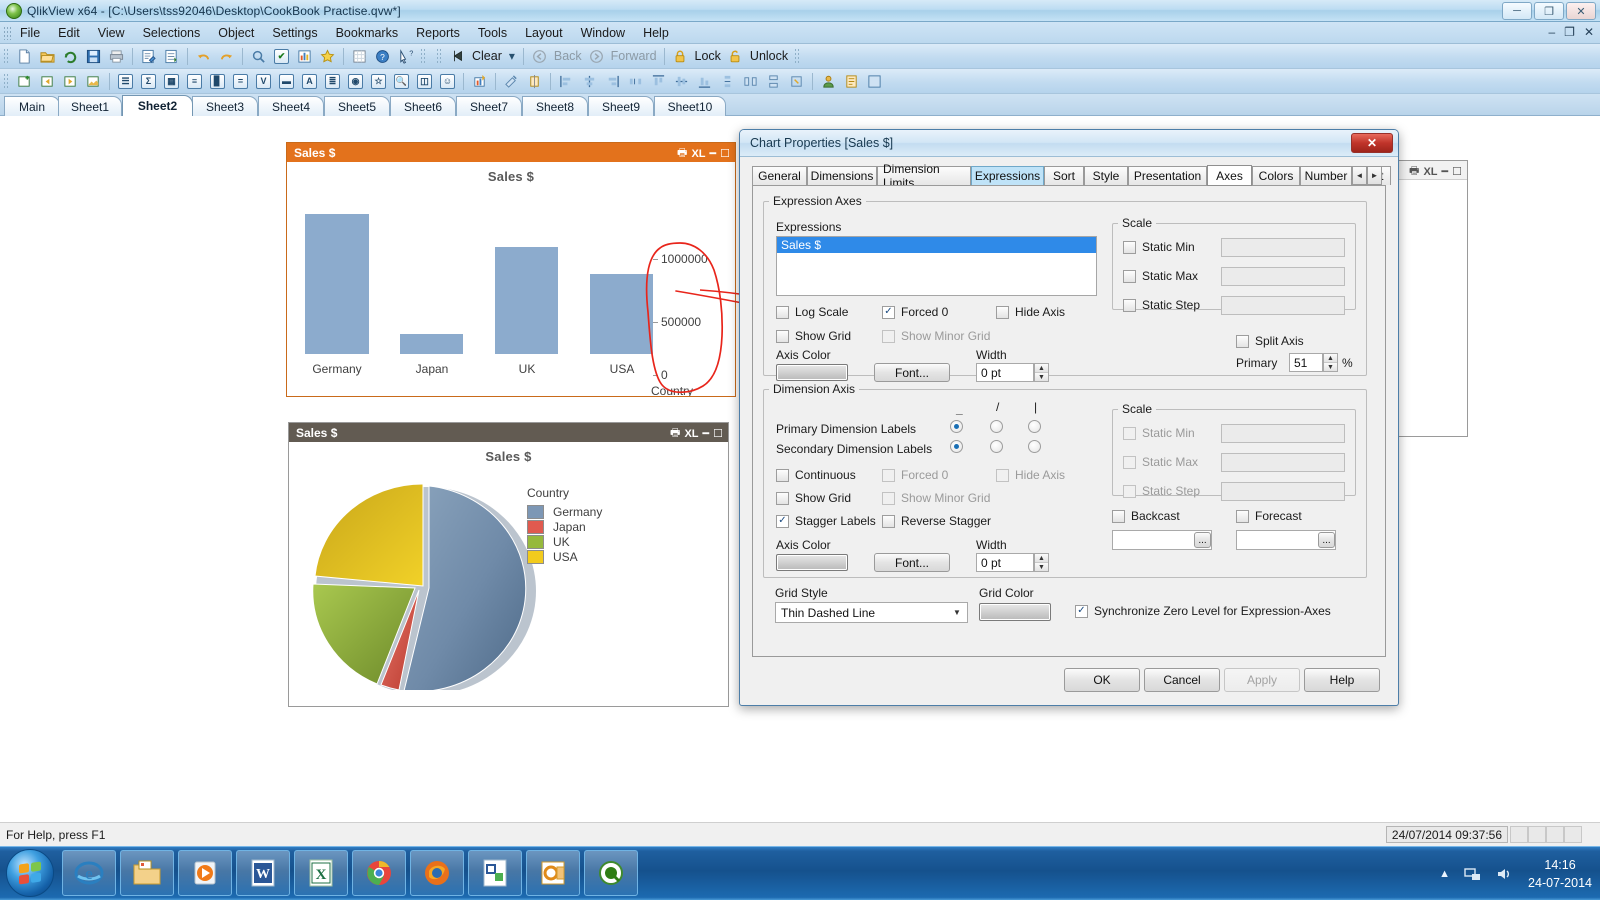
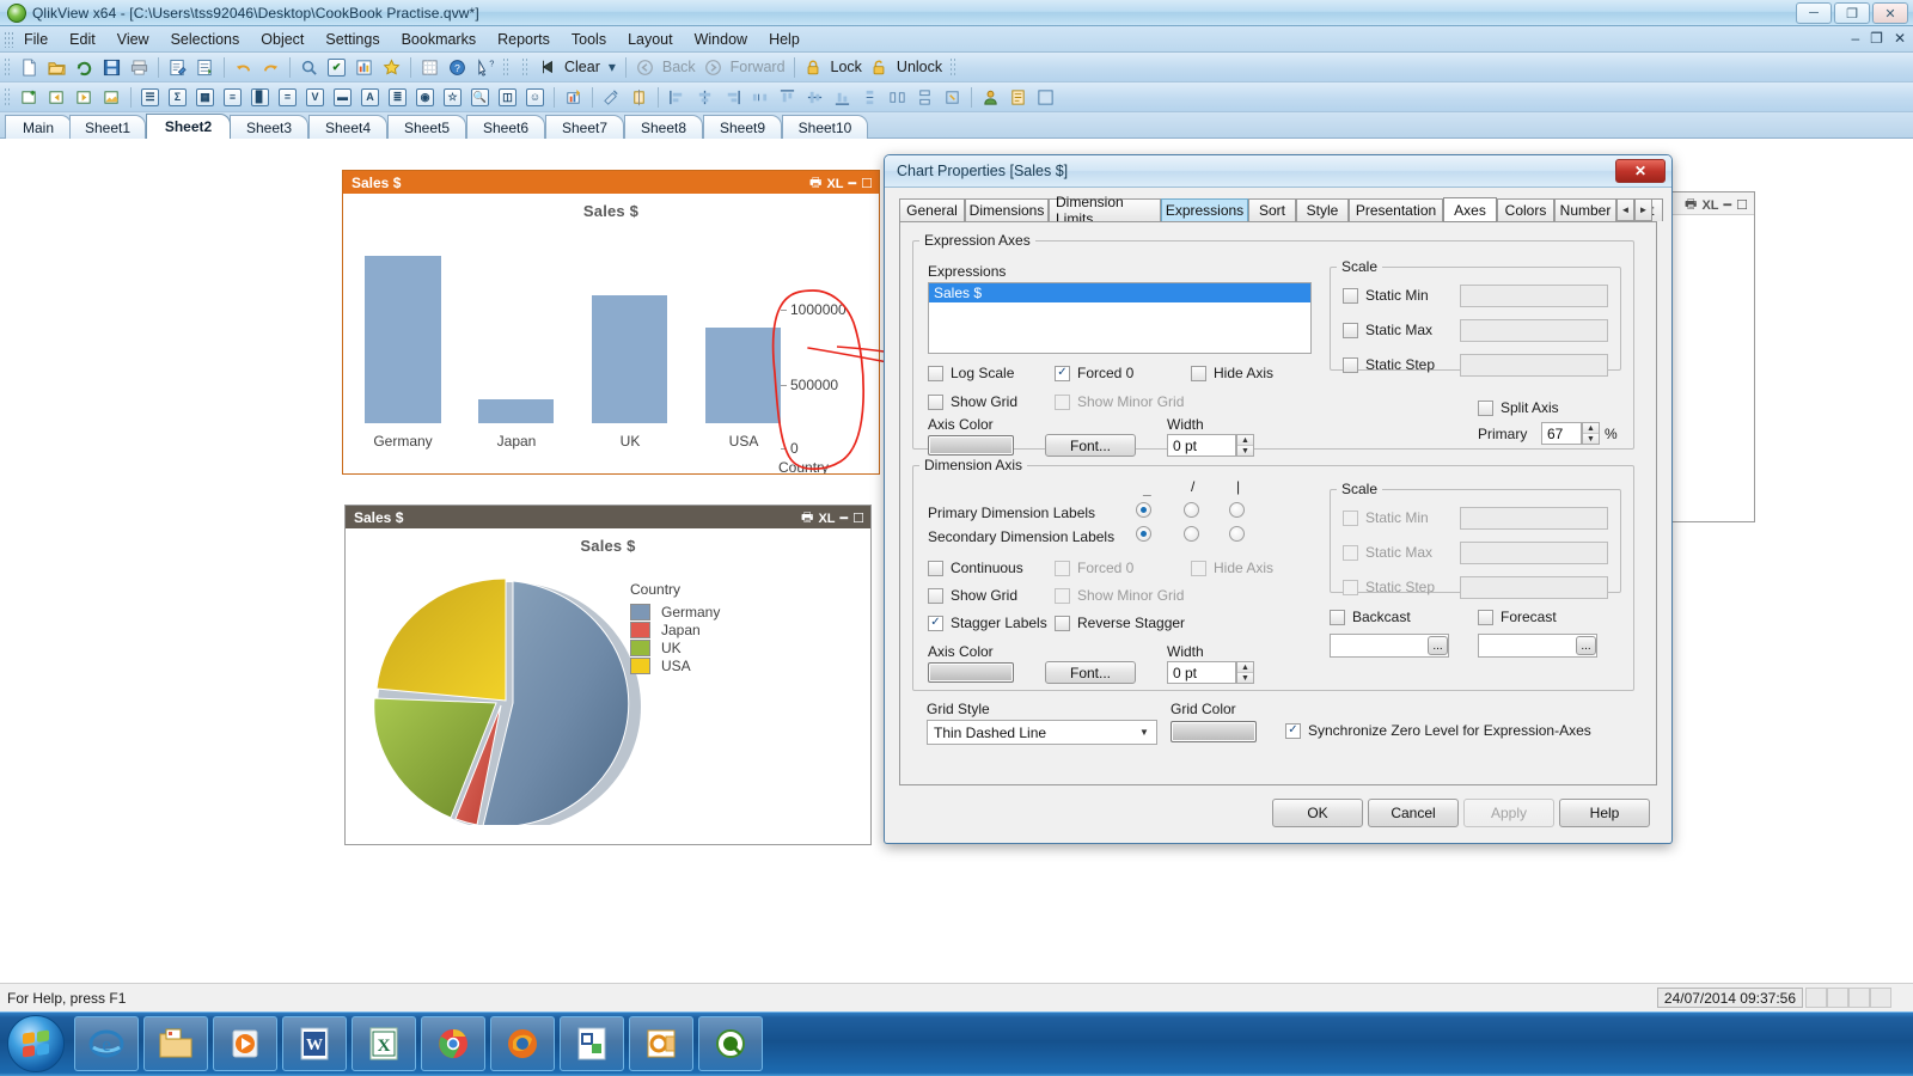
  QlikView x64 - [C:\Users\tss92046\Desktop\CookBook Practise.qvw*]
  ─
  ❐
  ✕
  File
  Edit
  View
  Selections
  Object
  Settings
  Bookmarks
  Reports
  Tools
  Layout
  Window
  Help
  –
  ❐
  ✕
  ✔
  ?
  ?
  Clear
  ▾
  Back
  Forward
  Lock
  Unlock
  ☰
  Σ
  ▦
  ≡
  ▊
  =
  V
  ▬
  A
  ≣
  ◉
  ☆
  🔍
  ◫
  ☺
  Main
  Sheet1
  Sheet2
  Sheet3
  Sheet4
  Sheet5
  Sheet6
  Sheet7
  Sheet8
  Sheet9
  Sheet10
  🖶
  XL
  ━
  ☐
  Sales $
  🖶
  XL
  ━
  ☐
  Sales $
  Germany
  Japan
  UK
  USA
  1000000
  500000
  0
  Contr
  Sales $
  🖶
  XL
  ━
  ☐
  Sales $
  Country
  Germany
  Japan
  UK
  USA
  Chart Properties [Sales $]
  ✕
  General
  Dimensions
  Dimension Limits
  Expressions
  Sort
  Style
  Presentation
  Axes
  Colors
  Number
  ◄
  ►
  Expression Axes
  Expressions
  Sales $
  Log Scale
  ✓
  Forced 0
  Hide Axis
  Show Grid
  Show Minor Grid
  Axis Color
  Font...
  Width
  0 pt
  Scale
  Static Min
  Static Max
  Static Step
  Split Axis
  Primary
- 51
+ 67
  %
  Dimension Axis
  _
  /
  |
  Primary Dimension Labels
  Secondary Dimension Labels
  Continuous
  Forced 0
  Hide Axis
  Show Grid
  Show Minor Grid
  ✓
  Stagger Labels
  Reverse Stagger
  Axis Color
  Font...
  Width
  0 pt
  Scale
  Static Min
  Static Max
  Static Step
  Backcast
  ...
  Forecast
  ...
  Grid Style
  Thin Dashed Line
  ▼
  Grid Color
  ✓
  Synchronize Zero Level for Expression-Axes
  OK
  Cancel
  Apply
  Help
  For Help, press F1
  24/07/2014 09:37:56
  e
  W
  X
- ▲
- 14:16
- 24-07-2014
